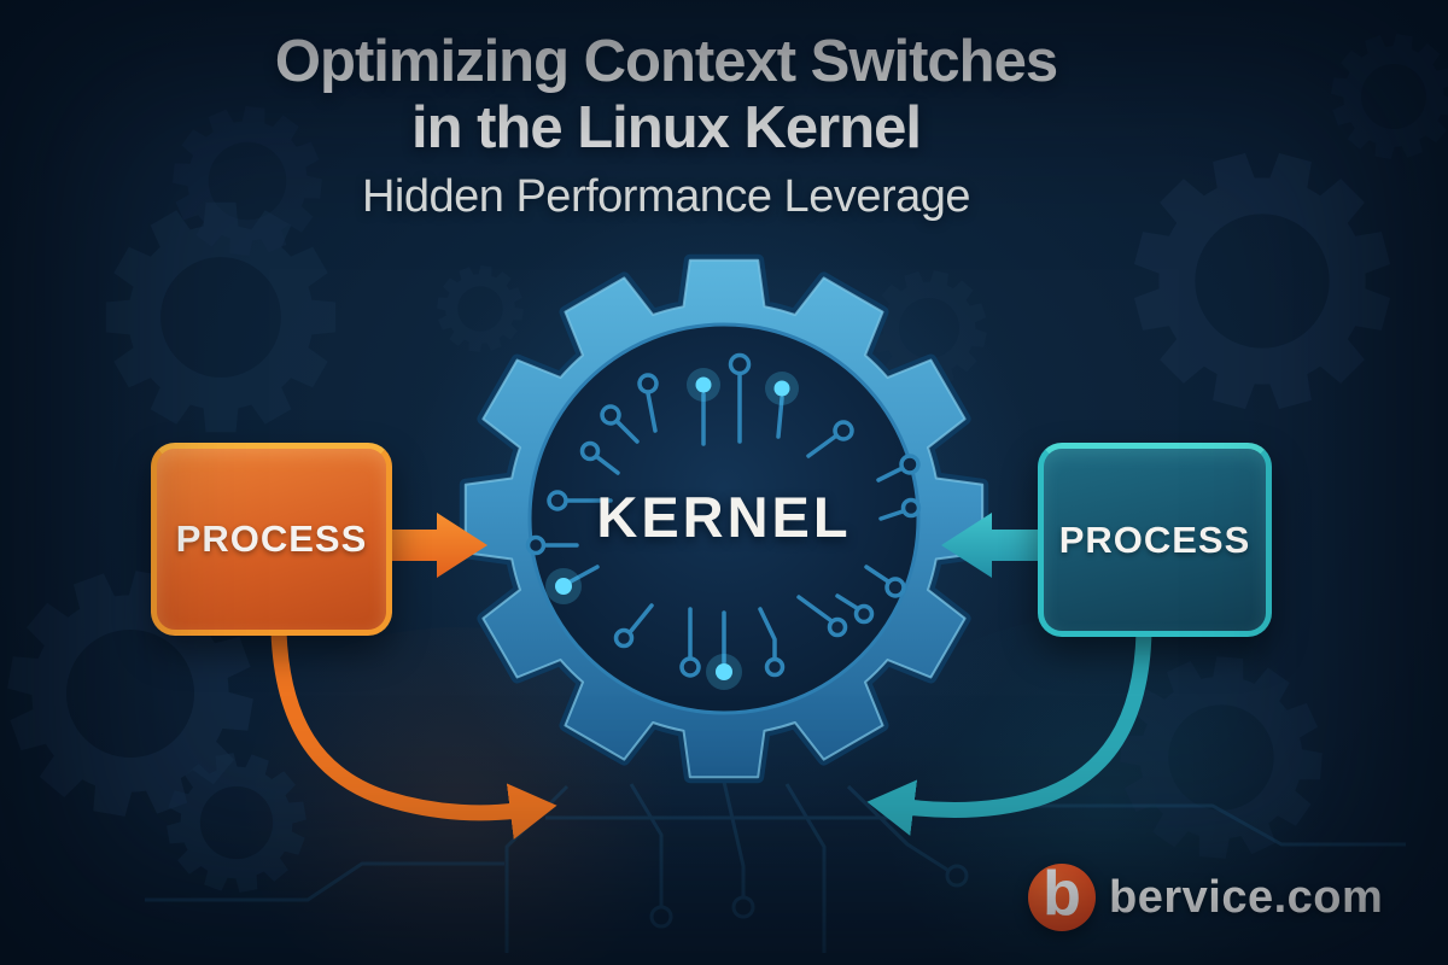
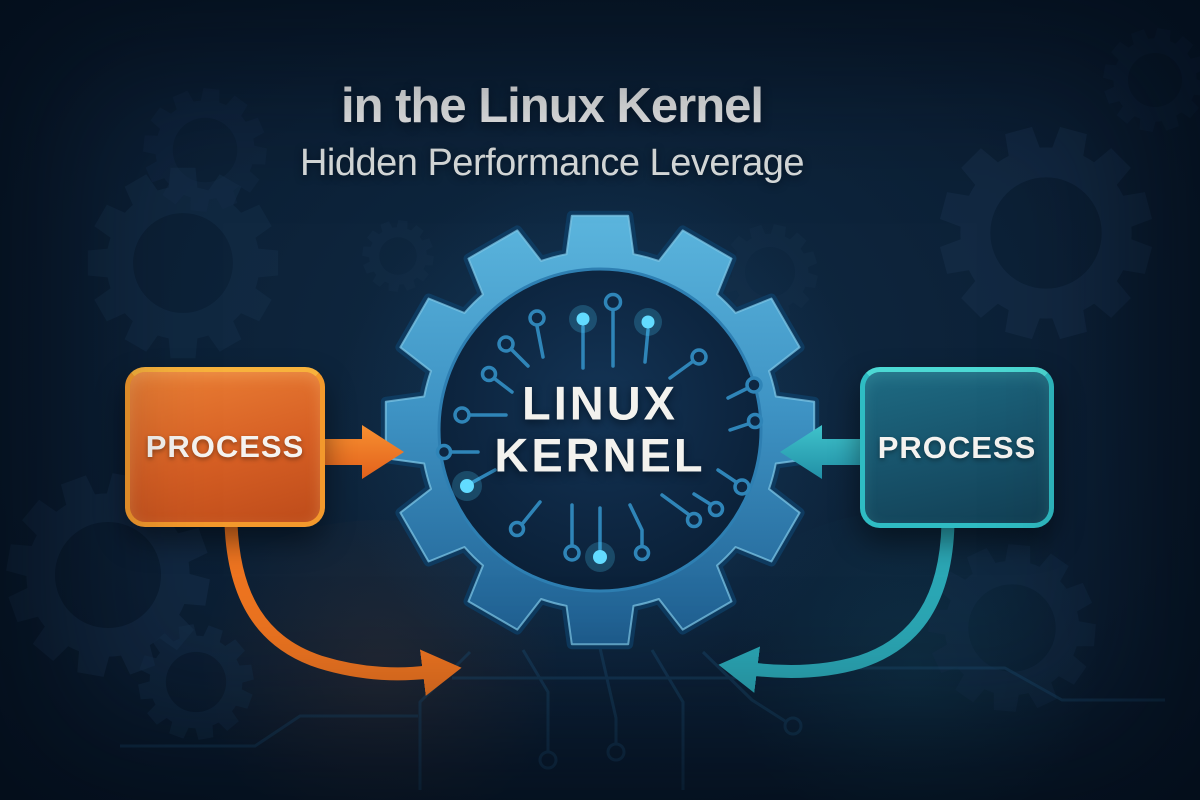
- Optimizing Context Switches
  in the Linux Kernel
  Hidden Performance Leverage
  PROCESS
  PROCESS
+ LINUX
  KERNEL
- b
- bervice.com
